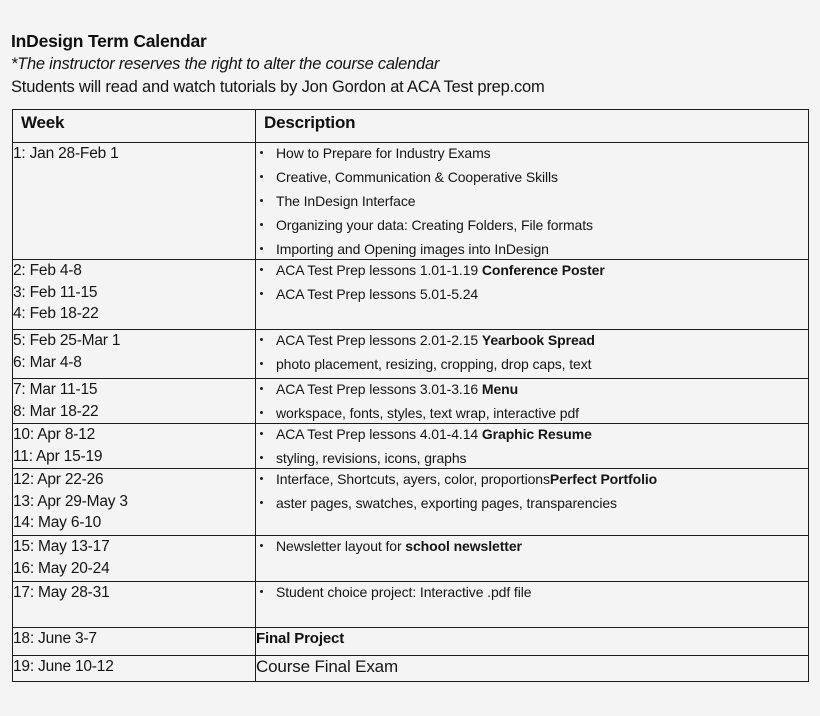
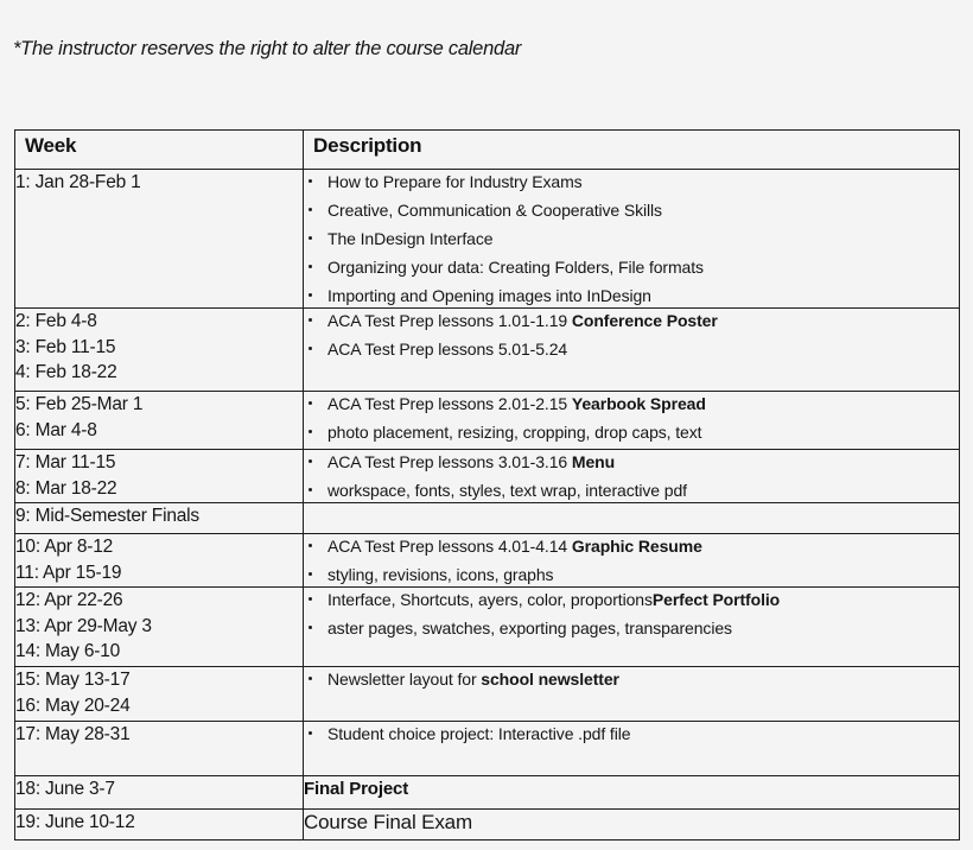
- InDesign Term Calendar
  *The instructor reserves the right to alter the course calendar
- Students will read and watch tutorials by Jon Gordon at ACA Test prep.com
  Week	Description
  1: Jan 28-Feb 1	How to Prepare for Industry ExamsCreative, Communication & Cooperative SkillsThe InDesign InterfaceOrganizing your data: Creating Folders, File formatsImporting and Opening images into InDesign
  2: Feb 4-83: Feb 11-154: Feb 18-22	ACA Test Prep lessons 1.01-1.19 Conference PosterACA Test Prep lessons 5.01-5.24
  5: Feb 25-Mar 16: Mar 4-8	ACA Test Prep lessons 2.01-2.15 Yearbook Spreadphoto placement, resizing, cropping, drop caps, text
  7: Mar 11-158: Mar 18-22	ACA Test Prep lessons 3.01-3.16 Menuworkspace, fonts, styles, text wrap, interactive pdf
+ 9: Mid-Semester Finals
  10: Apr 8-1211: Apr 15-19	ACA Test Prep lessons 4.01-4.14 Graphic Resumestyling, revisions, icons, graphs
  12: Apr 22-2613: Apr 29-May 314: May 6-10	Interface, Shortcuts, ayers, color, proportionsPerfect Portfolioaster pages, swatches, exporting pages, transparencies
  15: May 13-1716: May 20-24	Newsletter layout for school newsletter
  17: May 28-31	Student choice project: Interactive .pdf file
  18: June 3-7	Final Project
  19: June 10-12	Course Final Exam
